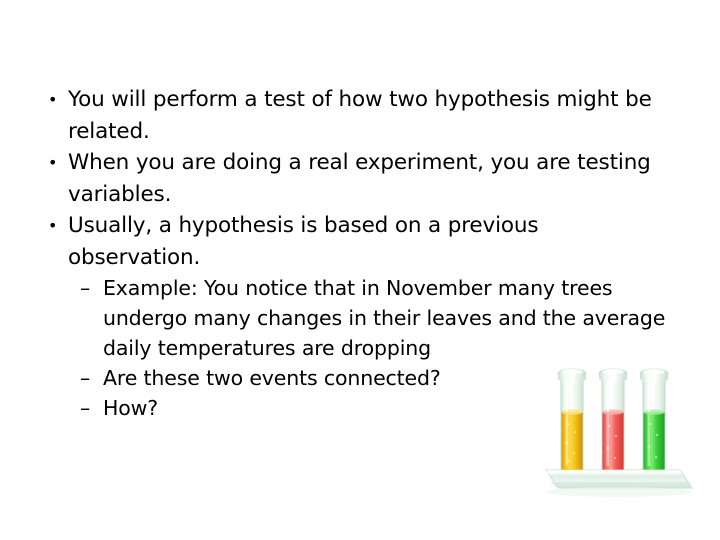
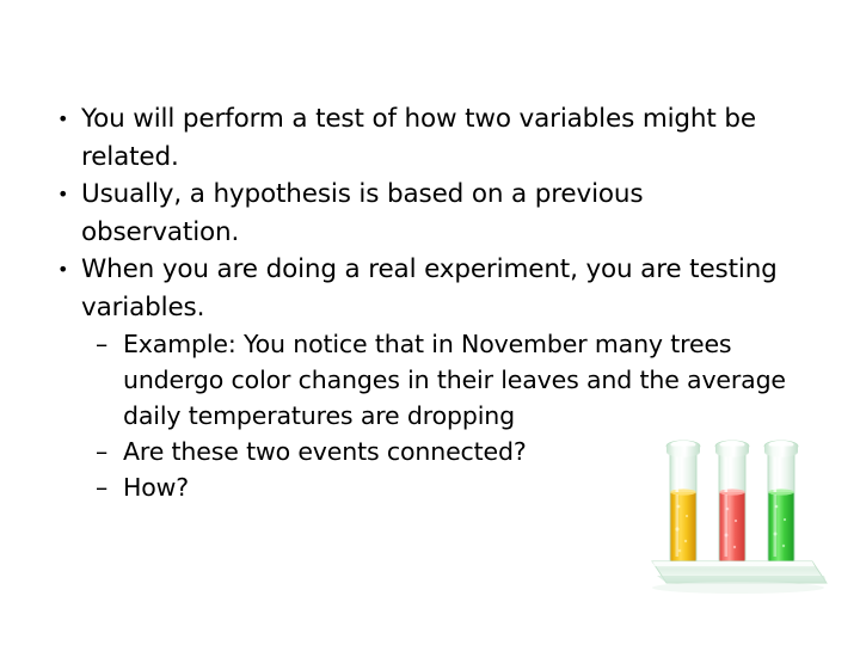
  •
- You will perform a test of how two hypothesis might be related.
+ You will perform a test of how two variables might be related.
  •
- When you are doing a real experiment, you are testing variables.
+ Usually, a hypothesis is based on a previous observation.
  •
- Usually, a hypothesis is based on a previous observation.
+ When you are doing a real experiment, you are testing variables.
  –
- Example: You notice that in November many trees undergo many changes in their leaves and the average daily temperatures are dropping
+ Example: You notice that in November many trees undergo color changes in their leaves and the average daily temperatures are dropping
  –
  Are these two events connected?
  –
  How?
